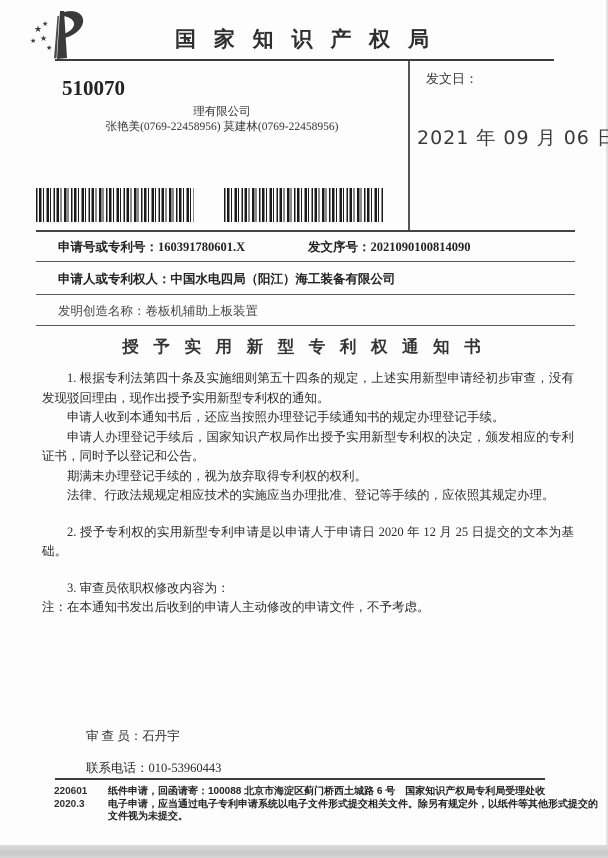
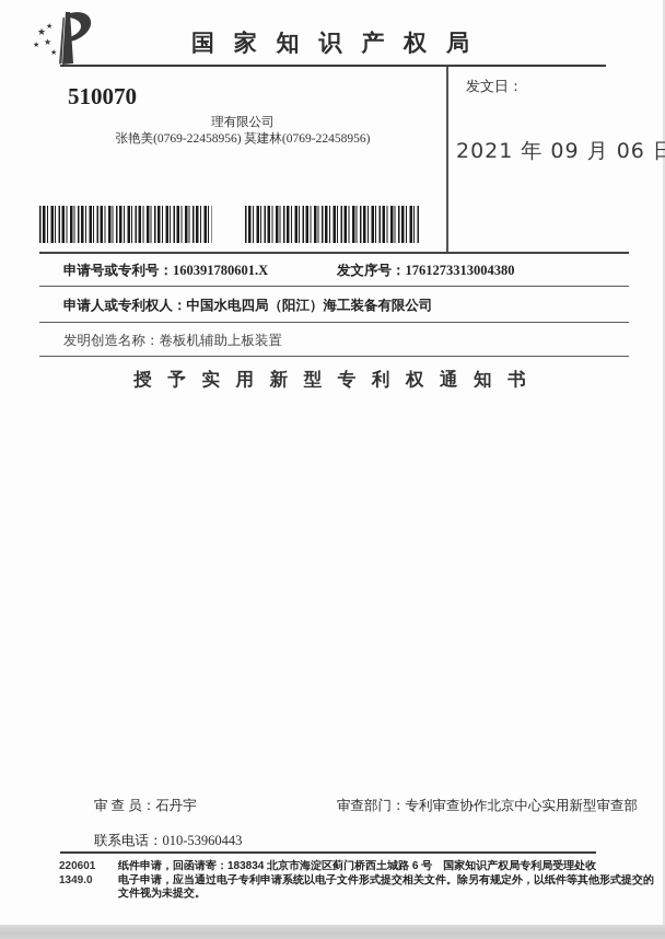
  ★
  ★
  ★
  ★
  ★
  国 家 知 识 产 权 局
  发文日：
  2021 年 09 月 06 日
  510070
  理有限公司
  张艳美(0769-22458956) 莫建林(0769-22458956)
  申请号或专利号：160391780601.X
- 发文序号：2021090100814090
+ 发文序号：1761273313004380
  申请人或专利权人：中国水电四局（阳江）海工装备有限公司
  发明创造名称：卷板机辅助上板装置
  授 予 实 用 新 型 专 利 权 通 知 书
- 1. 根据专利法第四十条及实施细则第五十四条的规定，上述实用新型申请经初步审查，没有发现驳回理由，现作出授予实用新型专利权的通知。
- 申请人收到本通知书后，还应当按照办理登记手续通知书的规定办理登记手续。
- 申请人办理登记手续后，国家知识产权局作出授予实用新型专利权的决定，颁发相应的专利证书，同时予以登记和公告。
- 期满未办理登记手续的，视为放弃取得专利权的权利。
- 法律、行政法规规定相应技术的实施应当办理批准、登记等手续的，应依照其规定办理。
- 2. 授予专利权的实用新型专利申请是以申请人于申请日 2020 年 12 月 25 日提交的文本为基础。
- 3. 审查员依职权修改内容为：
- 注：在本通知书发出后收到的申请人主动修改的申请文件，不予考虑。
  审 查 员：石丹宇
+ 审查部门：专利审查协作北京中心实用新型审查部
  联系电话：010-53960443
  220601
- 2020.3
+ 1349.0
- 纸件申请，回函请寄：100088 北京市海淀区蓟门桥西土城路 6 号 国家知识产权局专利局受理处收
+ 纸件申请，回函请寄：183834 北京市海淀区蓟门桥西土城路 6 号 国家知识产权局专利局受理处收
  电子申请，应当通过电子专利申请系统以电子文件形式提交相关文件。除另有规定外，以纸件等其他形式提交的
  文件视为未提交。
